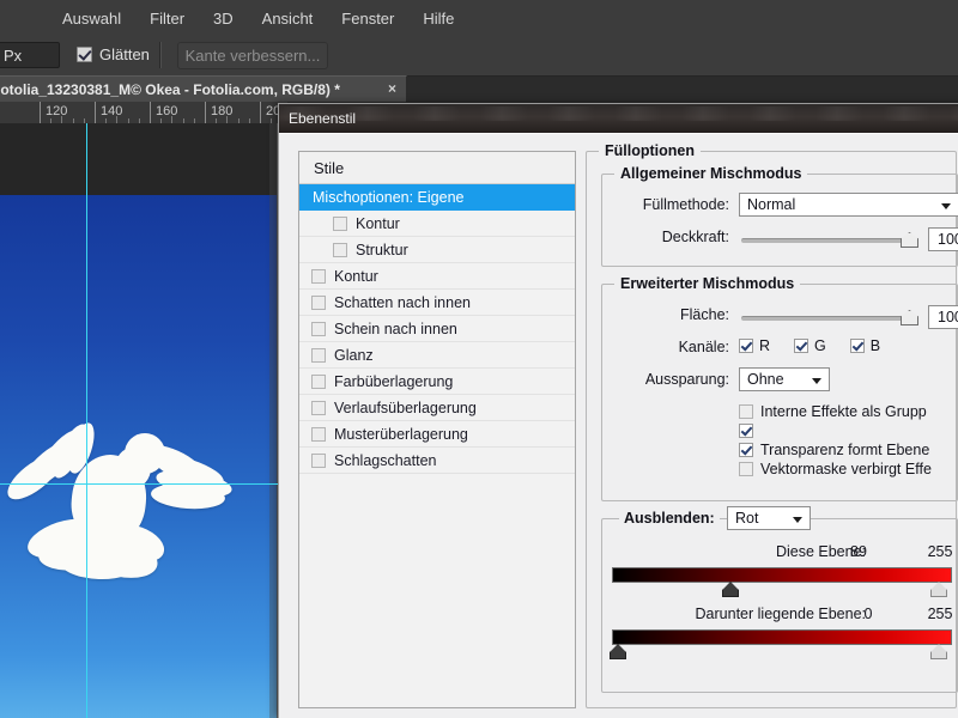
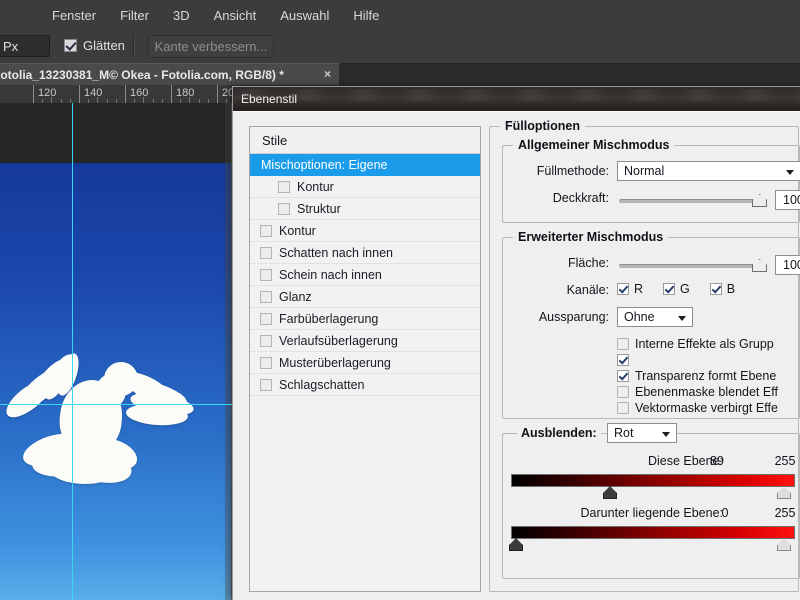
- Auswahl
+ Fenster
  Filter
  3D
  Ansicht
- Fenster
+ Auswahl
  Hilfe
  Px
  Glätten
  Kante verbessern...
  otolia_13230381_M© Okea - Fotolia.com, RGB/8) *
  ×
  120
  140
  160
  180
  Ebenenstil
  Stile
  Mischoptionen: Eigene
  Kontur
  Struktur
  Kontur
  Schatten nach innen
  Schein nach innen
  Glanz
  Farbüberlagerung
  Verlaufsüberlagerung
  Musterüberlagerung
  Schlagschatten
  Fülloptionen
  Allgemeiner Mischmodus
  Füllmethode:
  Normal
  Deckkraft:
  Erweiterter Mischmodus
  Fläche:
  Kanäle:
  R
  G
  B
  Aussparung:
  Ohne
  Interne Effekte als Grupp
  Transparenz formt Ebene
+ Ebenenmaske blendet Eff
  Vektormaske verbirgt Effe
  Ausblenden:
  Rot
  Diese Ebene:
  89
  255
  Darunter liegende Ebene:
  0
  255
